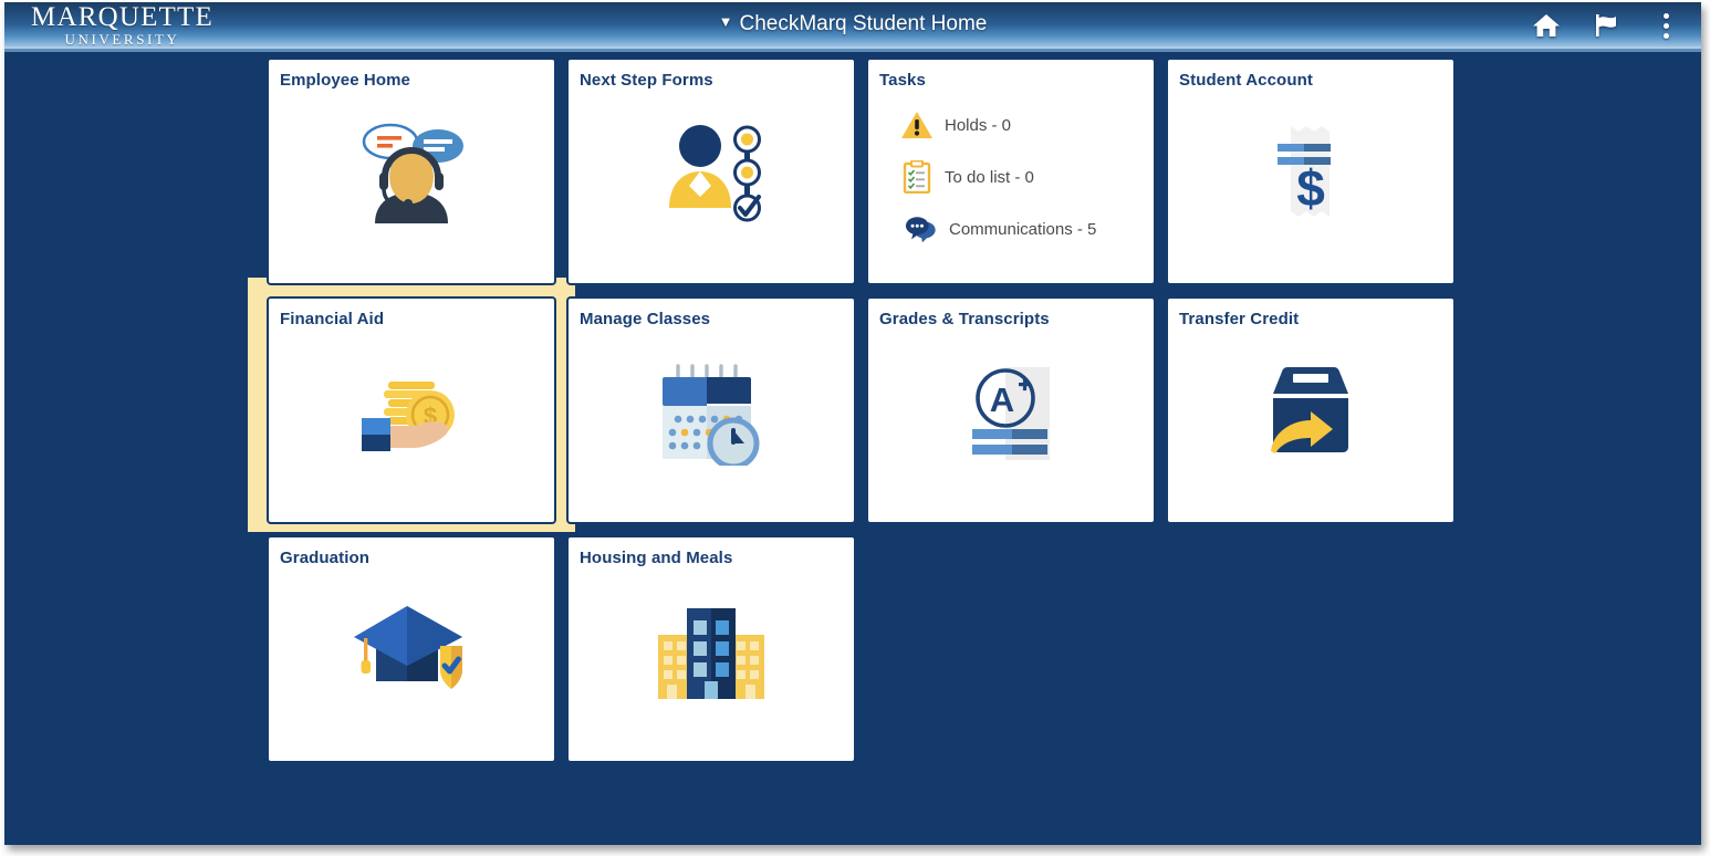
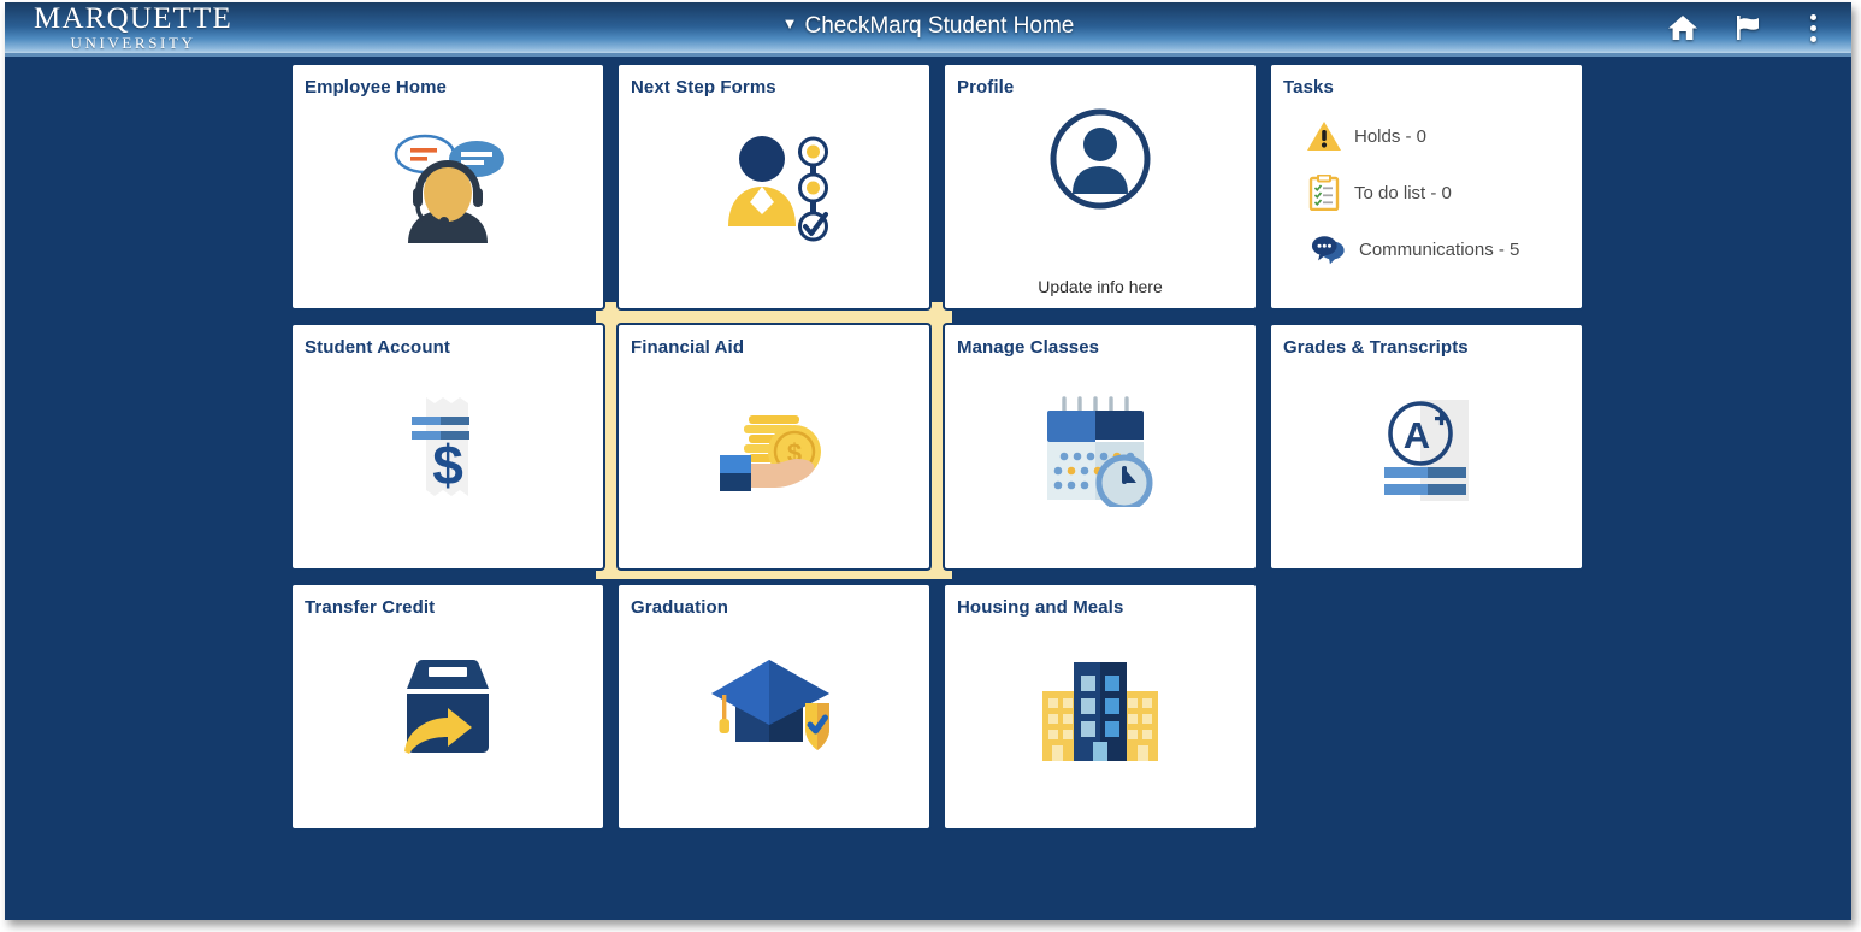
  MARQUETTE
  UNIVERSITY
  ▼ CheckMarq Student Home
  Employee Home
  Next Step Forms
+ Profile
+ Update info here
  Tasks
  Holds - 0
  To do list - 0
  Communications - 5
  Student Account
  $
  Financial Aid
  $
  Manage Classes
  Grades & Transcripts
  A
  Transfer Credit
  Graduation
  Housing and Meals
